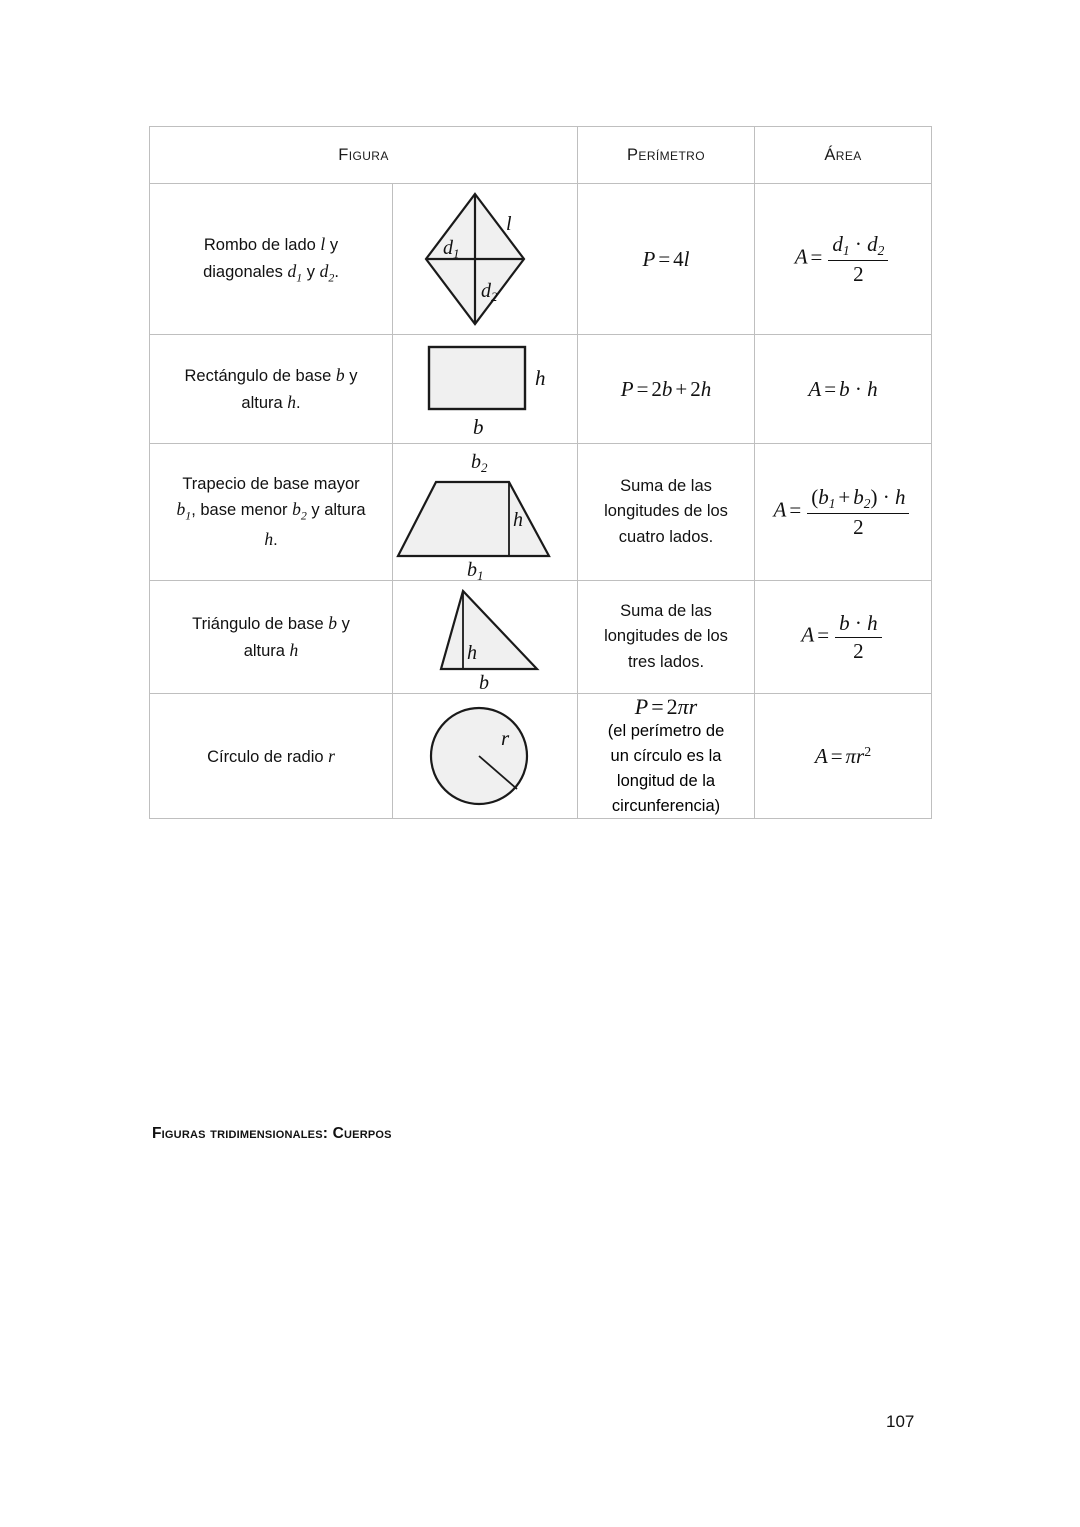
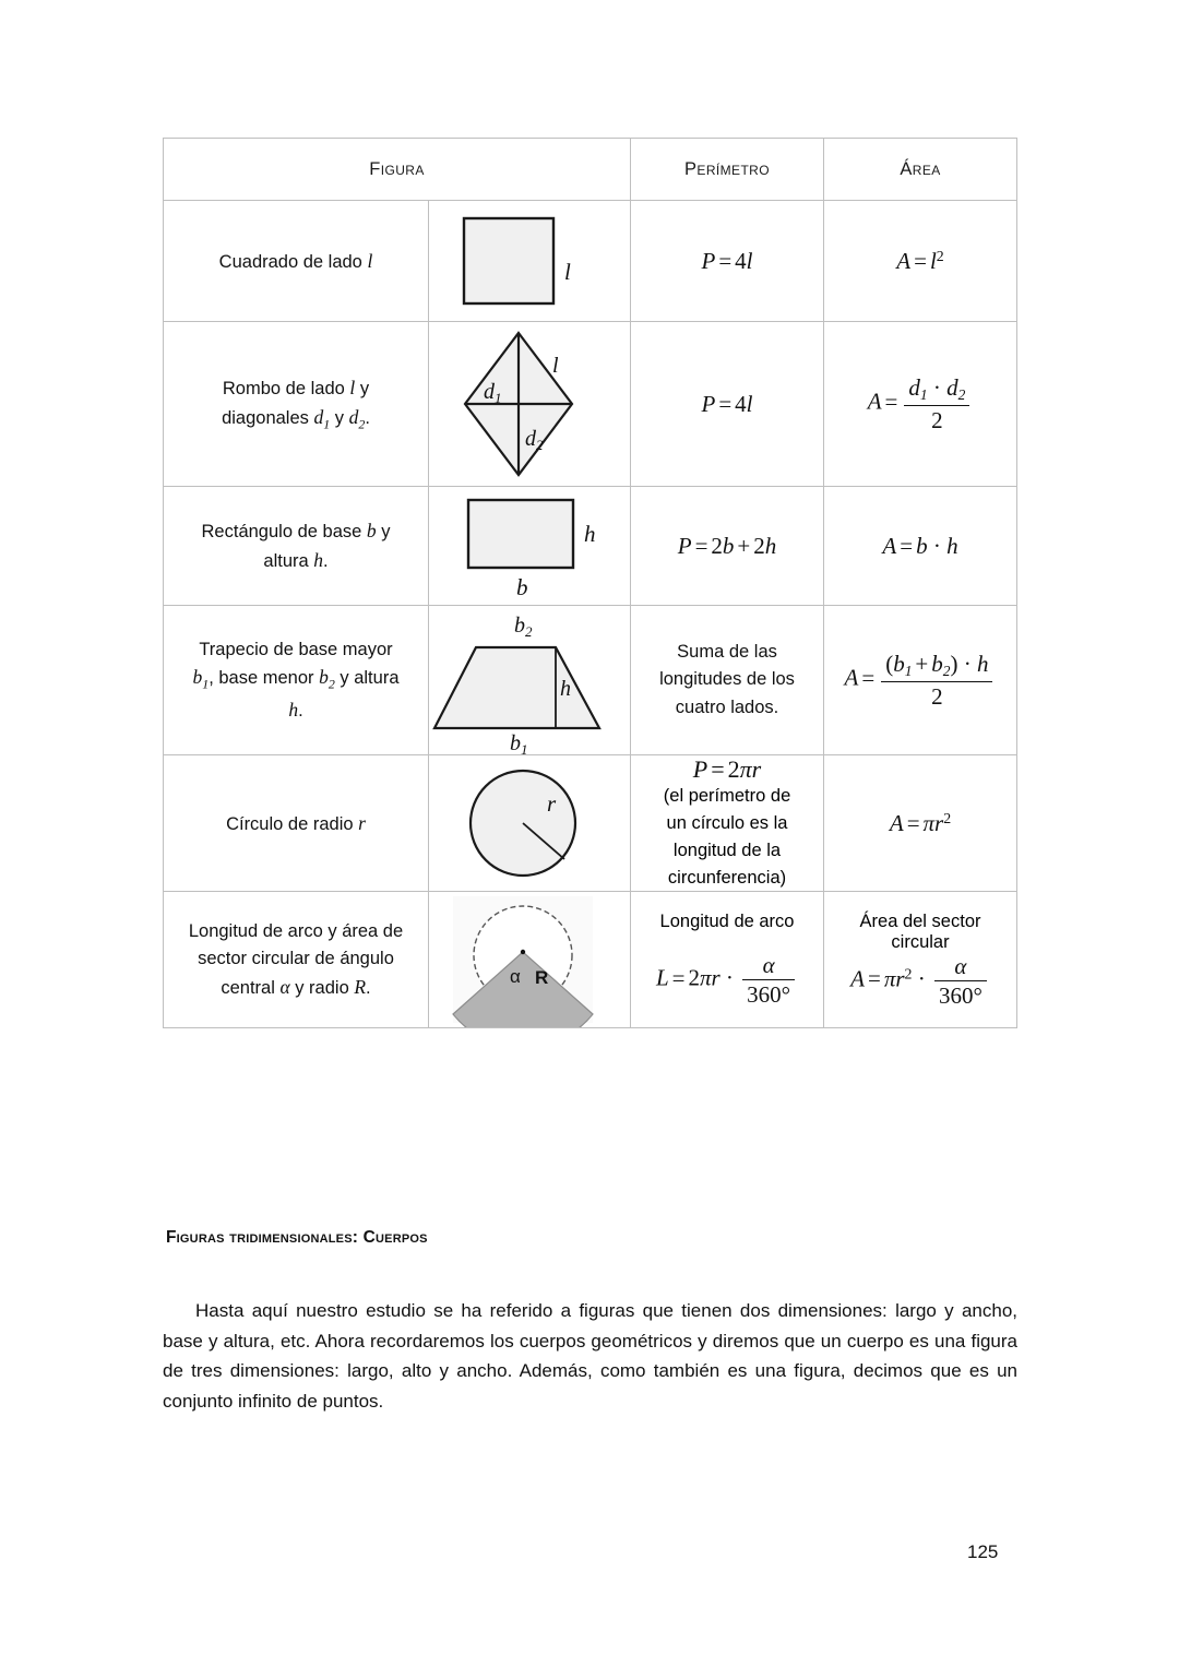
  Figura	Perímetro	Área
+ Cuadrado de lado l	l	P = 4l	A = l2
  Rombo de lado l ydiagonales d1 y d2.	d1 d2 l	P = 4l	A =d1 · d22
  Rectángulo de base b yaltura h.	h b	P = 2b + 2h	A = b · h
  Trapecio de base mayorb1, base menor b2 y alturah.	b2 h b1	Suma de laslongitudes de loscuatro lados.	A =(b1 + b2) · h2
- Triángulo de base b yaltura h	h b	Suma de laslongitudes de lostres lados.	A = b · h2
  Círculo de radio r	r	P=2πr(el perímetro deun círculo es lalongitud de lacircunferencia)	A = πr2
+ Longitud de arco y área desector circular de ángulocentral α y radio R.	α R	Longitud de arcoL = 2πr · α360°	Área del sectorcircularA = πr2 · α360°
  Figuras tridimensionales: Cuerpos
+ Hasta aquí nuestro estudio se ha referido a figuras que tienen dos dimensiones: largo y ancho, base y altura, etc. Ahora recordaremos los cuerpos geométricos y diremos que un cuerpo es una figura de tres dimensiones: largo, alto y ancho. Además, como también es una figura, decimos que es un conjunto infinito de puntos.
- 107
+ 125
